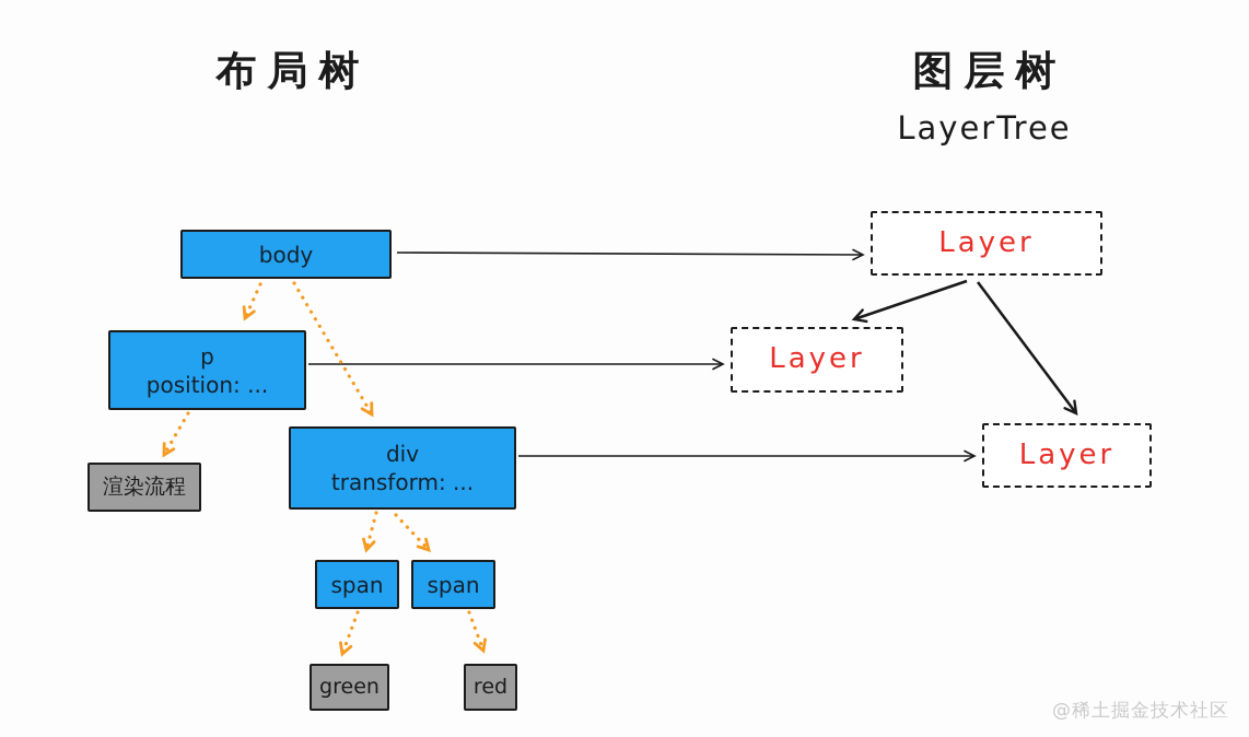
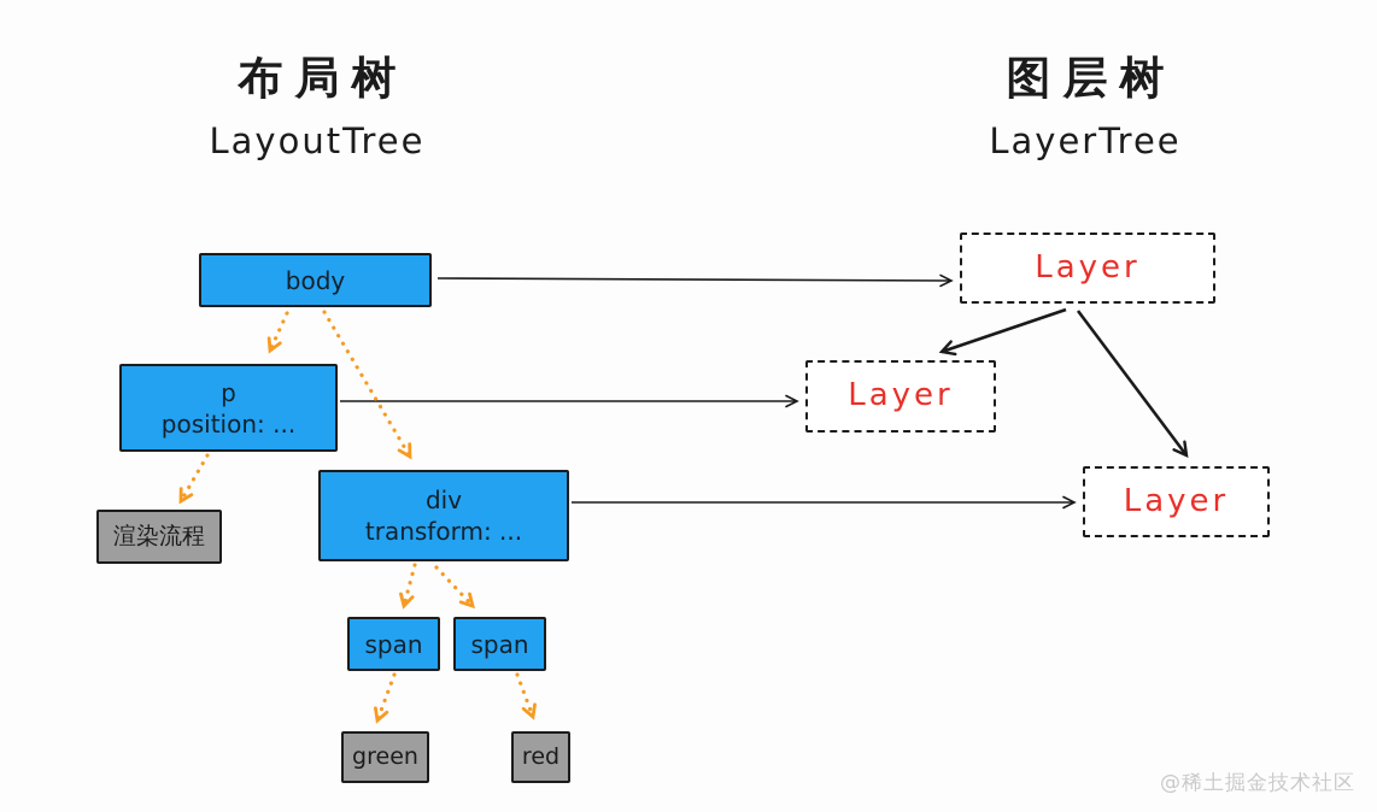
  布局树
+ LayoutTree
  图层树
  LayerTree
  body
  p
  position: ...
  渲染流程
  div
  transform: ...
  span
  span
  green
  red
  Layer
  Layer
  Layer
  @稀土掘金技术社区
